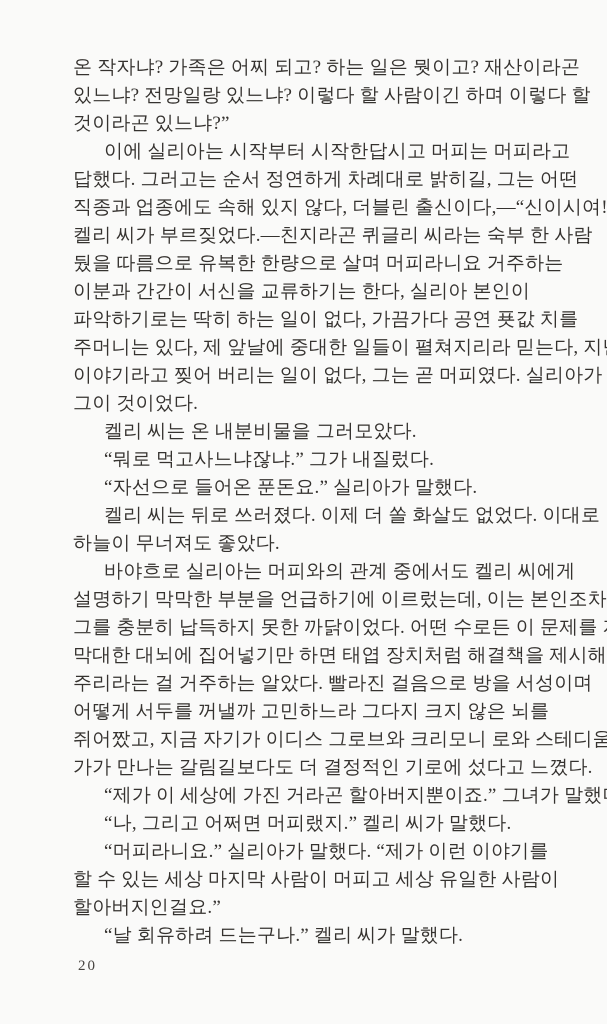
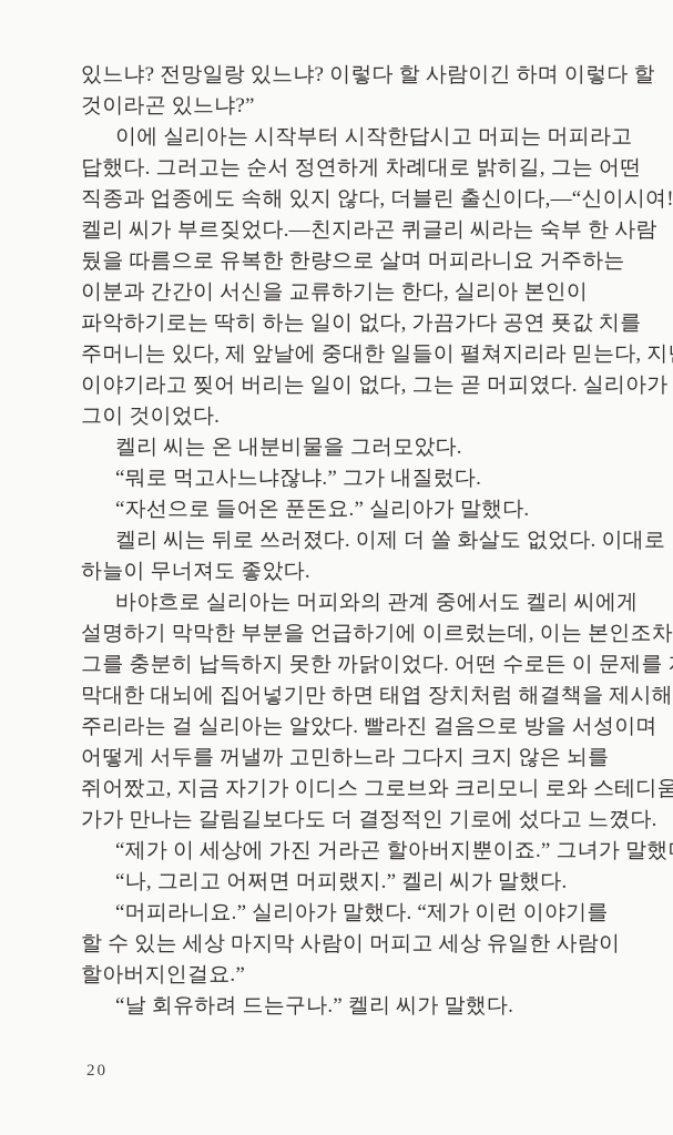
- 온 작자냐? 가족은 어찌 되고? 하는 일은 뭣이고? 재산이라곤
  있느냐? 전망일랑 있느냐? 이렇다 할 사람이긴 하며 이렇다 할
  것이라곤 있느냐?”
  이에 실리아는 시작부터 시작한답시고 머피는 머피라고
  답했다. 그러고는 순서 정연하게 차례대로 밝히길, 그는 어떤
  직종과 업종에도 속해 있지 않다, 더블린 출신이다,—“신이시여!
  켈리 씨가 부르짖었다.—친지라곤 퀴글리 씨라는 숙부 한 사람
  뒀을 따름으로 유복한 한량으로 살며 머피라니요 거주하는
  이분과 간간이 서신을 교류하기는 한다, 실리아 본인이
  파악하기로는 딱히 하는 일이 없다, 가끔가다 공연 푯값 치를
  주머니는 있다, 제 앞날에 중대한 일들이 펼쳐지리라 믿는다, 지
  이야기라고 찢어 버리는 일이 없다, 그는 곧 머피였다. 실리아가
  그이 것이었다.
  켈리 씨는 온 내분비물을 그러모았다.
  “뭐로 먹고사느냐잖냐.” 그가 내질렀다.
  “자선으로 들어온 푼돈요.” 실리아가 말했다.
  켈리 씨는 뒤로 쓰러졌다. 이제 더 쏠 화살도 없었다. 이대로
  하늘이 무너져도 좋았다.
  바야흐로 실리아는 머피와의 관계 중에서도 켈리 씨에게
  설명하기 막막한 부분을 언급하기에 이르렀는데, 이는 본인조차
  그를 충분히 납득하지 못한 까닭이었다. 어떤 수로든 이 문제를
  막대한 대뇌에 집어넣기만 하면 태엽 장치처럼 해결책을 제시해
- 주리라는 걸 거주하는 알았다. 빨라진 걸음으로 방을 서성이며
+ 주리라는 걸 실리아는 알았다. 빨라진 걸음으로 방을 서성이며
  어떻게 서두를 꺼낼까 고민하느라 그다지 크지 않은 뇌를
  쥐어짰고, 지금 자기가 이디스 그로브와 크리모니 로와 스테디움
  가가 만나는 갈림길보다도 더 결정적인 기로에 섰다고 느꼈다.
  “제가 이 세상에 가진 거라곤 할아버지뿐이죠.” 그녀가 말했
  “나, 그리고 어쩌면 머피랬지.” 켈리 씨가 말했다.
  “머피라니요.” 실리아가 말했다. “제가 이런 이야기를
  할 수 있는 세상 마지막 사람이 머피고 세상 유일한 사람이
  할아버지인걸요.”
  “날 회유하려 드는구나.” 켈리 씨가 말했다.
  20
